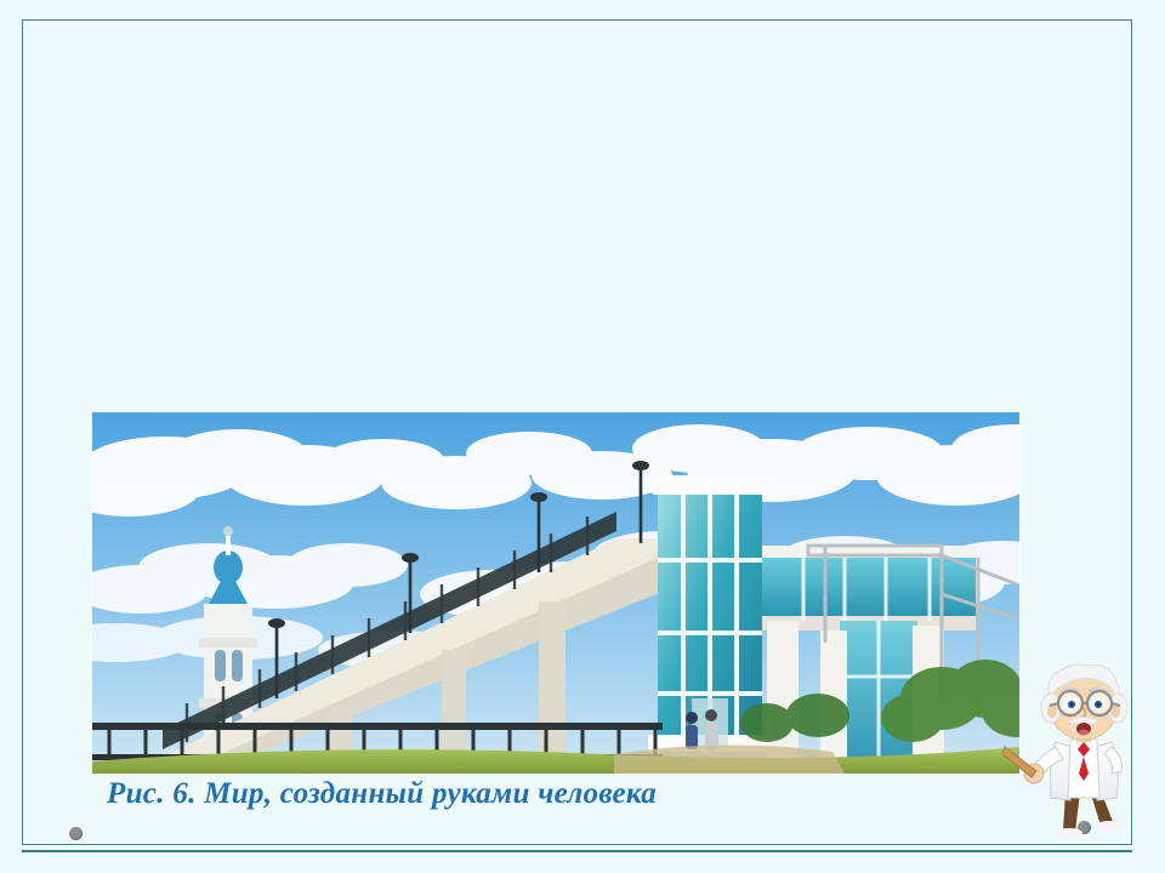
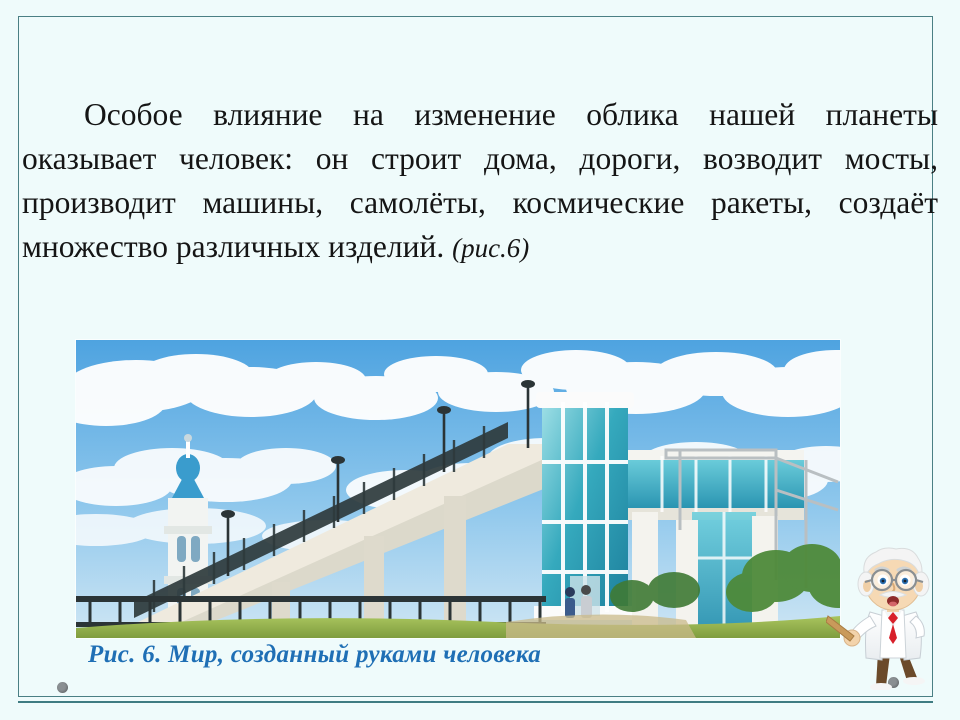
+ Особое влияние на изменение облика нашей планеты оказывает человек: он строит дома, дороги, возводит мосты, производит машины, самолёты, космические ракеты, создаёт множество различных изделий. (рис.6)
  Рис. 6. Мир, созданный руками человека
